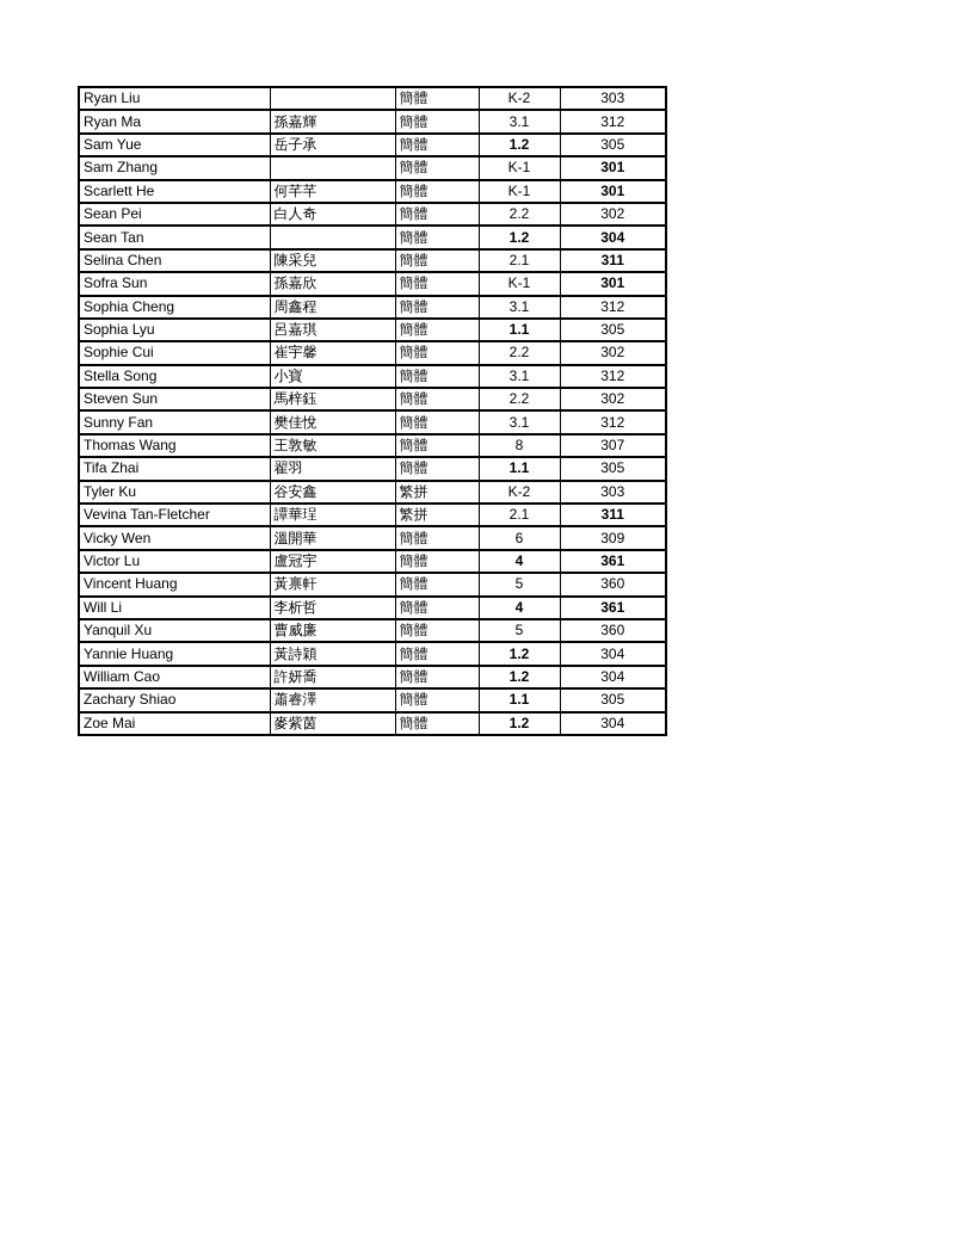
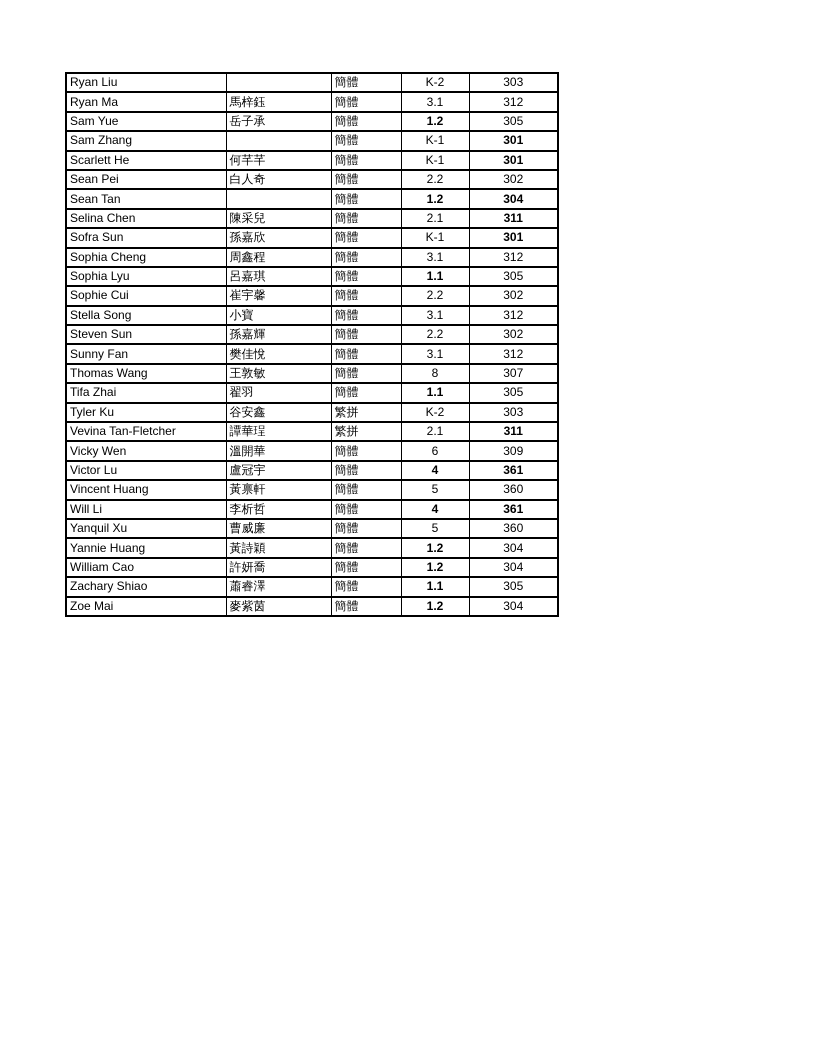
  Ryan Liu		簡體	K-2	303
- Ryan Ma	孫嘉輝	簡體	3.1	312
+ Ryan Ma	馬梓鈺	簡體	3.1	312
  Sam Yue	岳子承	簡體	1.2	305
  Sam Zhang		簡體	K-1	301
  Scarlett He	何芊芊	簡體	K-1	301
  Sean Pei	白人奇	簡體	2.2	302
  Sean Tan		簡體	1.2	304
  Selina Chen	陳采兒	簡體	2.1	311
  Sofra Sun	孫嘉欣	簡體	K-1	301
  Sophia Cheng	周鑫程	簡體	3.1	312
  Sophia Lyu	呂嘉琪	簡體	1.1	305
  Sophie Cui	崔宇馨	簡體	2.2	302
  Stella Song	小寶	簡體	3.1	312
- Steven Sun	馬梓鈺	簡體	2.2	302
+ Steven Sun	孫嘉輝	簡體	2.2	302
  Sunny Fan	樊佳悅	簡體	3.1	312
  Thomas Wang	王敦敏	簡體	8	307
  Tifa Zhai	翟羽	簡體	1.1	305
  Tyler Ku	谷安鑫	繁拼	K-2	303
  Vevina Tan-Fletcher	譚華珵	繁拼	2.1	311
  Vicky Wen	溫開華	簡體	6	309
  Victor Lu	盧冠宇	簡體	4	361
  Vincent Huang	黃禀軒	簡體	5	360
  Will Li	李析哲	簡體	4	361
  Yanquil Xu	曹威廉	簡體	5	360
  Yannie Huang	黃詩穎	簡體	1.2	304
  William Cao	許妍喬	簡體	1.2	304
  Zachary Shiao	蕭睿澤	簡體	1.1	305
  Zoe Mai	麥紫茵	簡體	1.2	304
